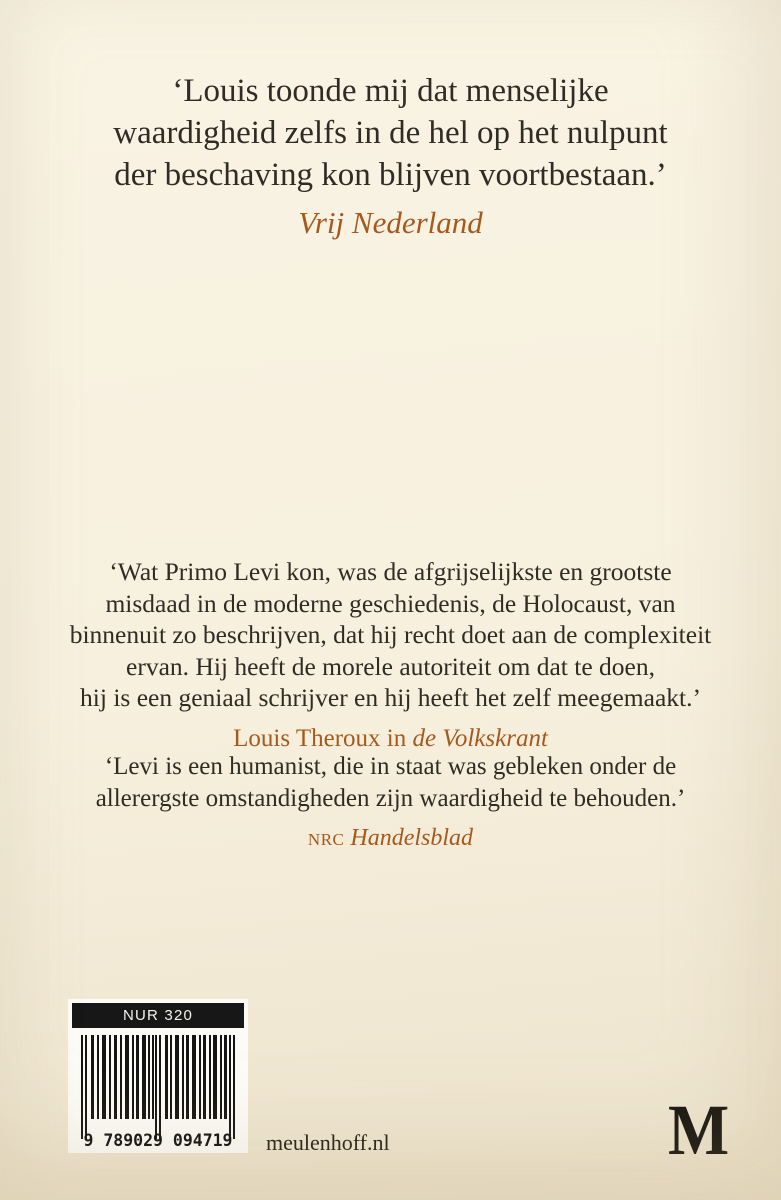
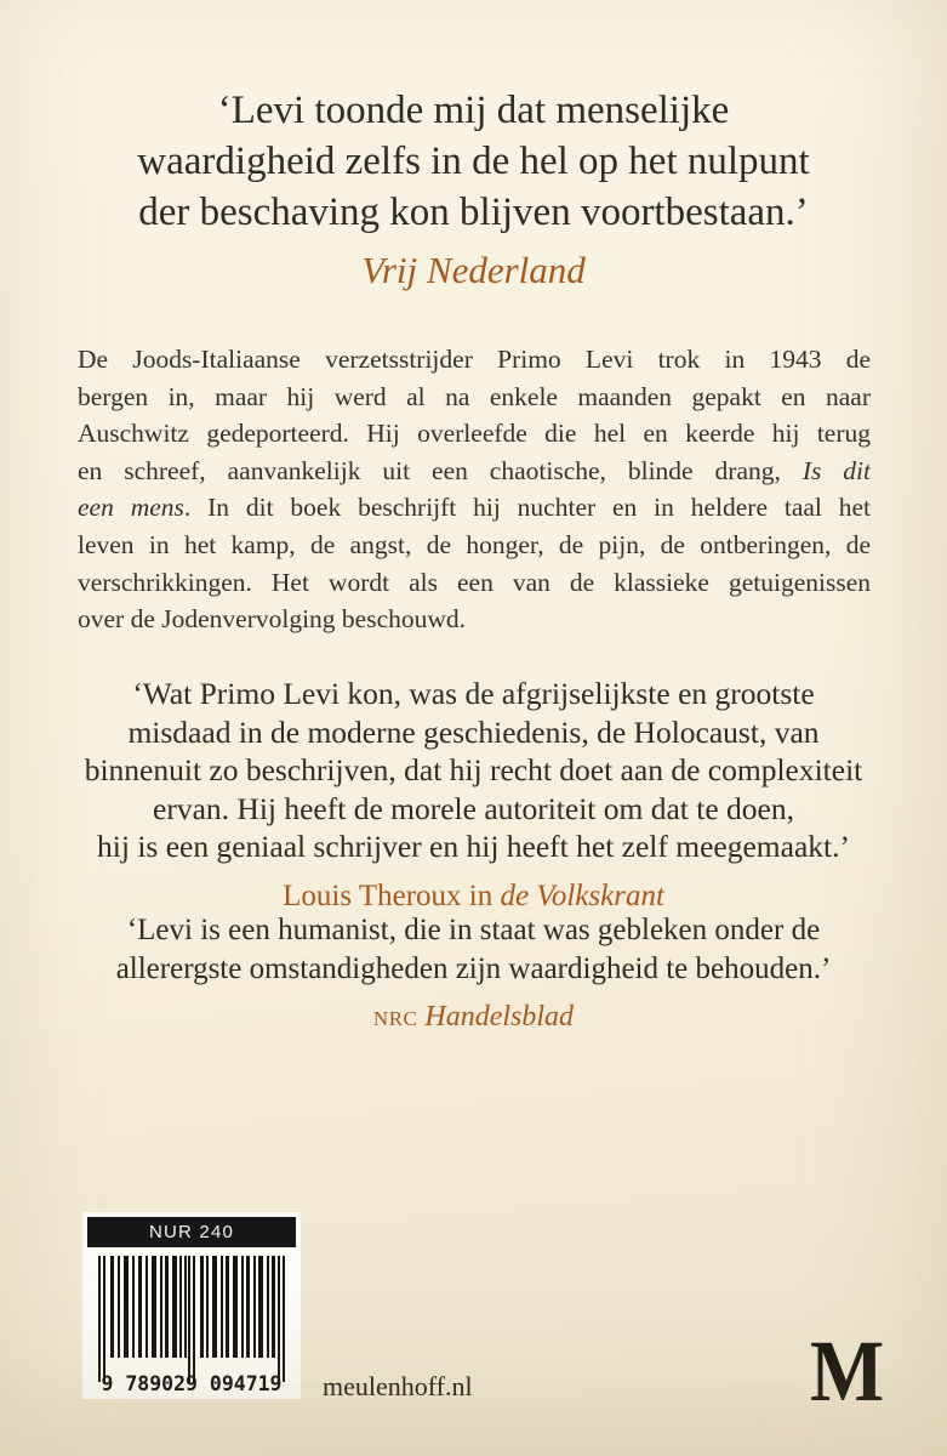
- ‘Louis toonde mij dat menselijke
+ ‘Levi toonde mij dat menselijke
  waardigheid zelfs in de hel op het nulpunt
  der beschaving kon blijven voortbestaan.’
  Vrij Nederland
+ De Joods-Italiaanse verzetsstrijder Primo Levi trok in 1943 de
+ bergen in, maar hij werd al na enkele maanden gepakt en naar
+ Auschwitz gedeporteerd. Hij overleefde die hel en keerde hij terug
+ en schreef, aanvankelijk uit een chaotische, blinde drang, Is dit
+ een mens. In dit boek beschrijft hij nuchter en in heldere taal het
+ leven in het kamp, de angst, de honger, de pijn, de ontberingen, de
+ verschrikkingen. Het wordt als een van de klassieke getuigenissen
+ over de Jodenvervolging beschouwd.
  ‘Wat Primo Levi kon, was de afgrijselijkste en grootste
  misdaad in de moderne geschiedenis, de Holocaust, van
  binnenuit zo beschrijven, dat hij recht doet aan de complexiteit
  ervan. Hij heeft de morele autoriteit om dat te doen,
  hij is een geniaal schrijver en hij heeft het zelf meegemaakt.’
  Louis Theroux in de Volkskrant
  ‘Levi is een humanist, die in staat was gebleken onder de
  allerergste omstandigheden zijn waardigheid te behouden.’
  NRC Handelsblad
- NUR 320
+ NUR 240
  9 789029 094719
  meulenhoff.nl
  M
